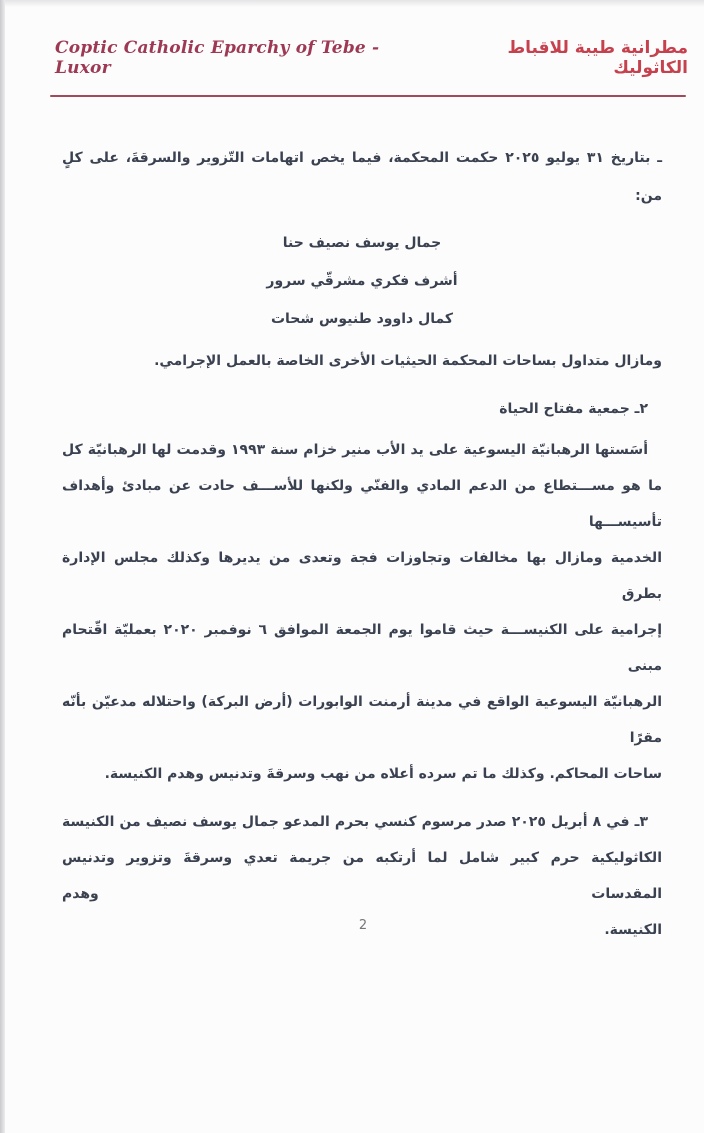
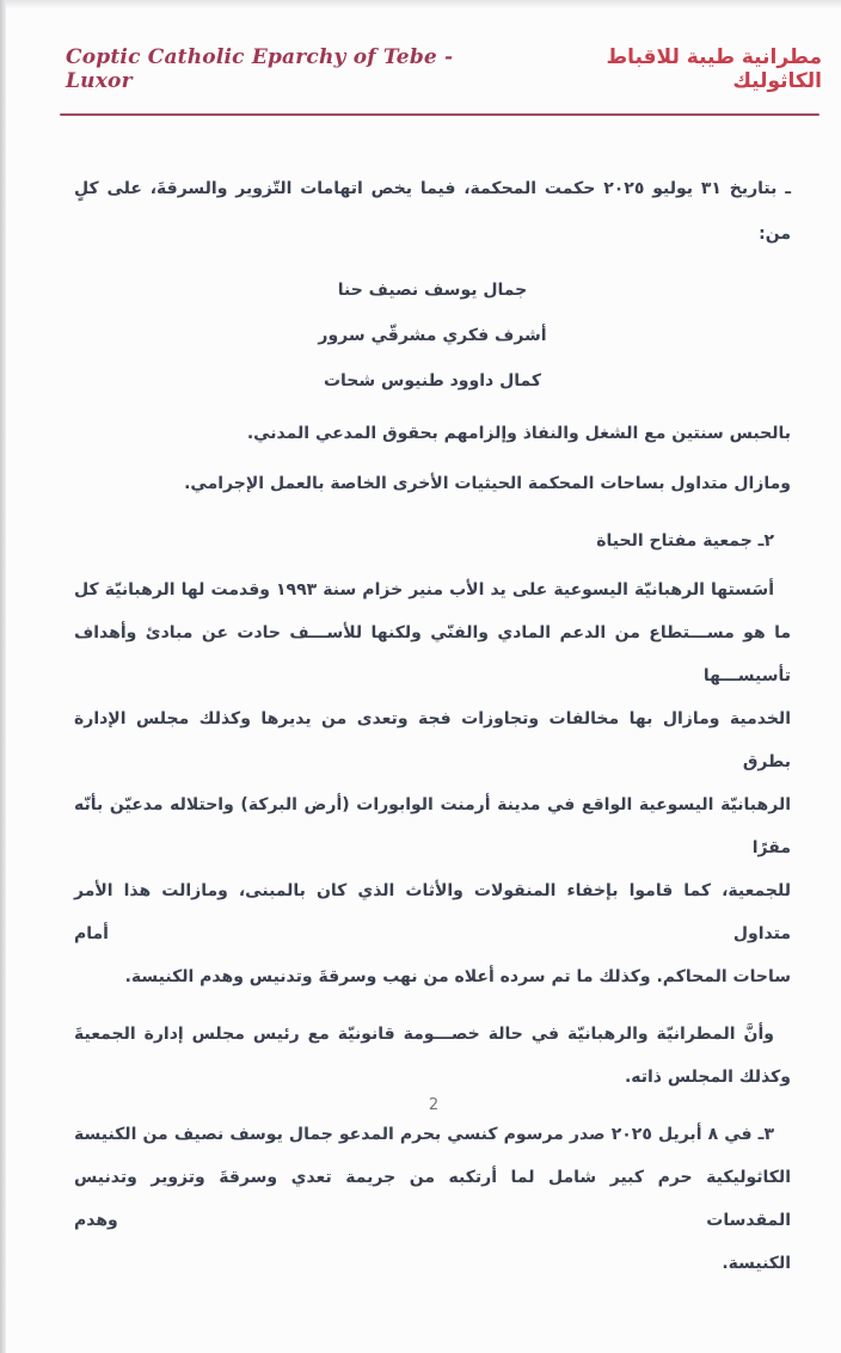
  Coptic Catholic Eparchy of Tebe - Luxor
  مطرانية طيبة للاقباط الكاثوليك
  ـ بتاريخ ٣١ يوليو ٢٠٢٥ حكمت المحكمة، فيما يخص اتهامات التّزوير والسرقةَ، على كلٍ من:
  جمال يوسف نصيف حنا
  أشرف فكري مشرقّي سرور
  كمال داوود طنيوس شحات
+ بالحبس سنتين مع الشغل والنفاذ وإلزامهم بحقوق المدعي المدني.
  ومازال متداول بساحات المحكمة الحيثيات الأخرى الخاصة بالعمل الإجرامي.
  ٢ـ جمعية مفتاح الحياة
  أسَستها الرهبانيّة اليسوعية على يد الأب منير خزام سنة ١٩٩٣ وقدمت لها الرهبانيّة كل
  ما هو مســـتطاع من الدعم المادي والفنّي ولكنها للأســـف حادت عن مبادئ وأهداف تأسيســـها
  الخدمية ومازال بها مخالفات وتجاوزات فجة وتعدى من يديرها وكذلك مجلس الإدارة بطرق
- إجرامية على الكنيســـة حيث قاموا يوم الجمعة الموافق ٦ نوفمبر ٢٠٢٠ بعمليّة اقّتحام مبنى
  الرهبانيّة اليسوعية الواقع في مدينة أرمنت الوابورات (أرض البركة) واحتلاله مدعيّن بأنّه مقرًا
+ للجمعية، كما قاموا بإخفاء المنقولات والأثاث الذي كان بالمبنى، ومازالت هذا الأمر متداول أمام
  ساحات المحاكم. وكذلك ما تم سرده أعلاه من نهب وسرقةَ وتدنيس وهدم الكنيسة.
+ وأنَّ المطرانيّة والرهبانيّة في حالة خصـــومة قانونيّة مع رئيس مجلس إدارة الجمعيةَ
+ وكذلك المجلس ذاته.
  ٣ـ في ٨ أبريل ٢٠٢٥ صدر مرسوم كنسي بحرم المدعو جمال يوسف نصيف من الكنيسة
  الكاثوليكية حرم كبير شامل لما أرتكبه من جريمة تعدي وسرقةَ وتزوير وتدنيس المقدسات وهدم
  الكنيسة.
  2
